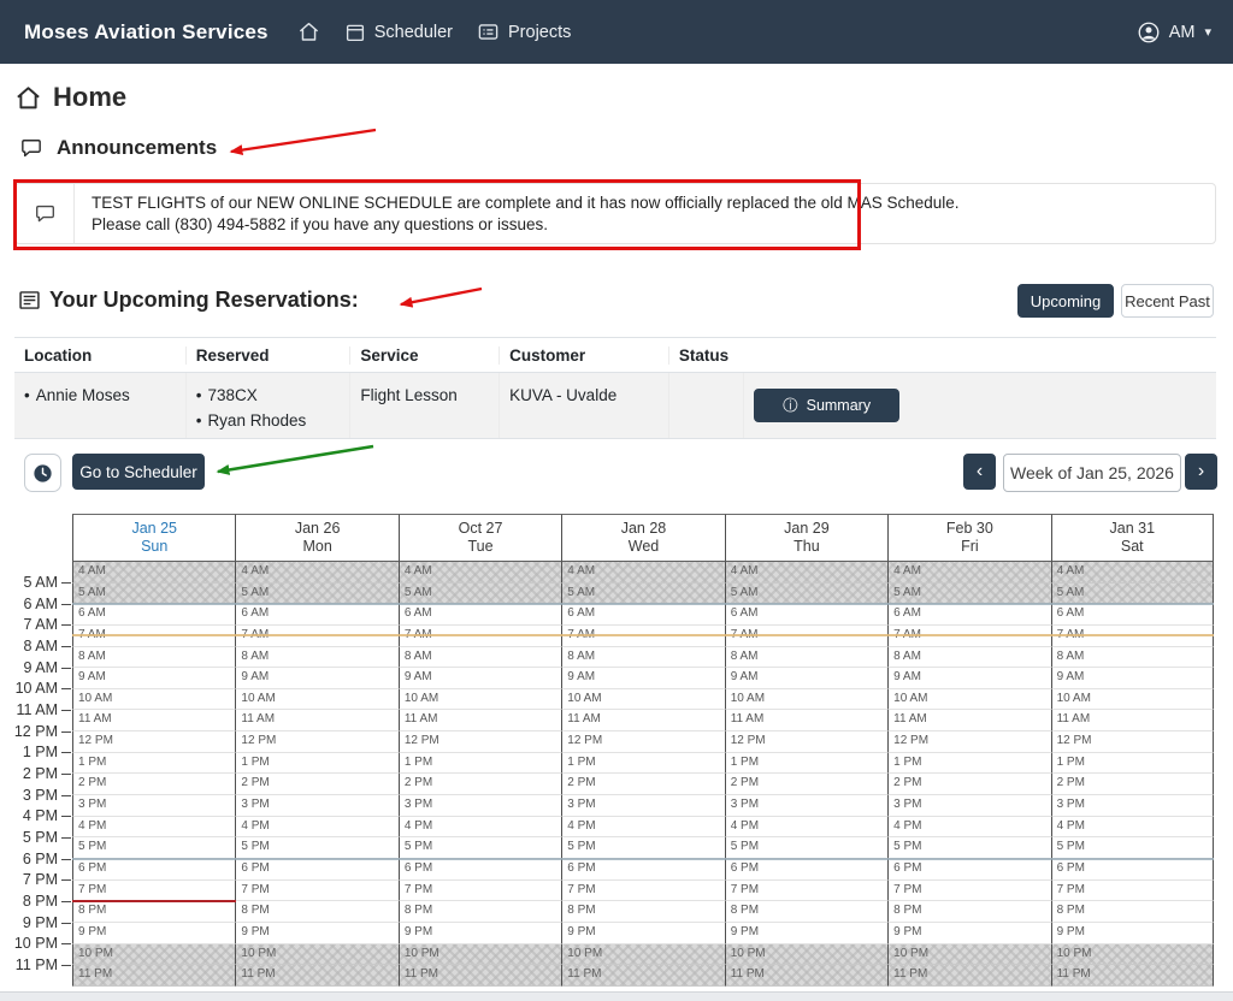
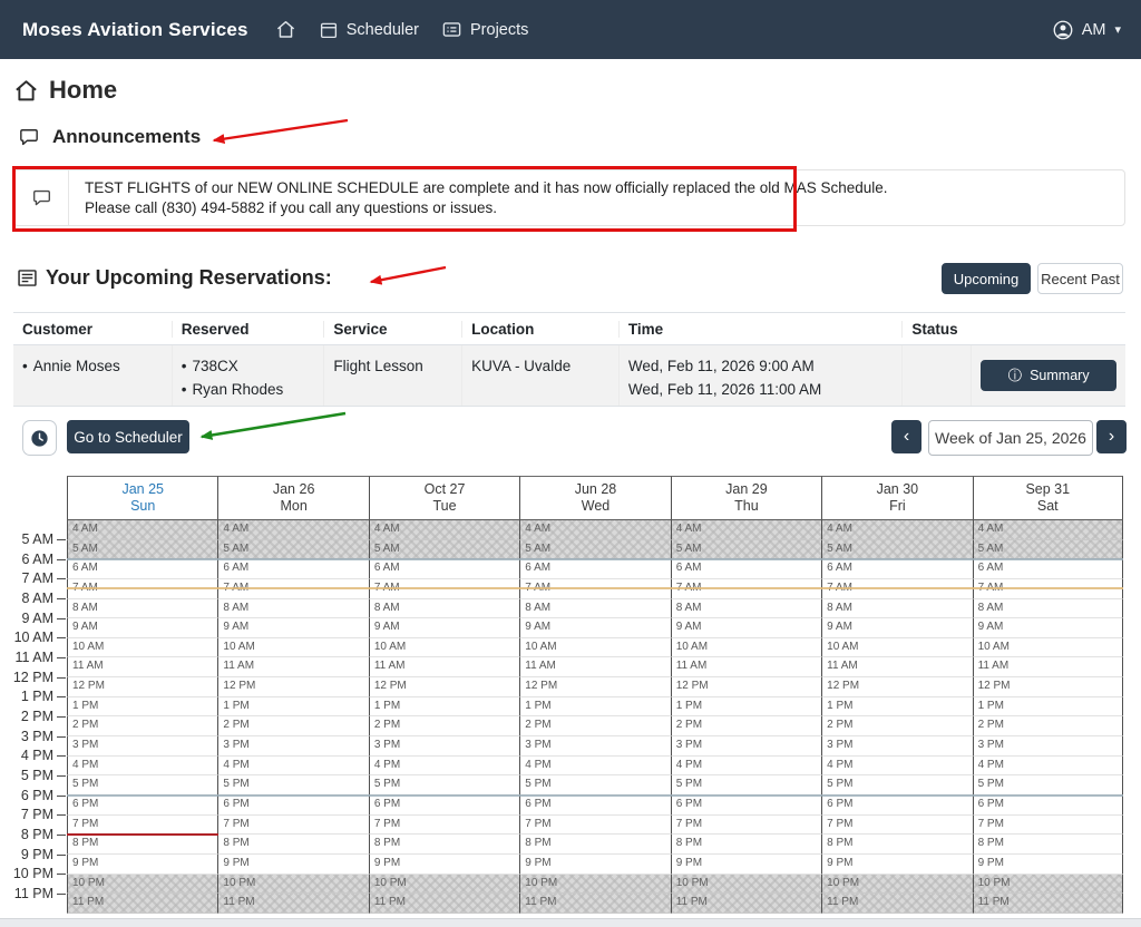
  Moses Aviation Services
  Scheduler
  Projects
  AM
  ▾
  Home
  Announcements
  TEST FLIGHTS of our NEW ONLINE SCHEDULE are complete and it has now officially replaced the old MAS Schedule.
- Please call (830) 494-5882 if you have any questions or issues.
+ Please call (830) 494-5882 if you call any questions or issues.
  Your Upcoming Reservations:
  Upcoming
  Recent Past
- Location
+ Customer
  Reserved
  Service
- Customer
+ Location
+ Time
  Status
  • Annie Moses
  • 738CX
  • Ryan Rhodes
  Flight Lesson
  KUVA - Uvalde
+ Wed, Feb 11, 2026 9:00 AM
+ Wed, Feb 11, 2026 11:00 AM
  ⓘ
  Summary
  Go to Scheduler
  ‹
  Week of Jan 25, 2026
  ›
  Jan 25
  Sun
  Jan 26
  Mon
  Oct 27
  Tue
- Jan 28
+ Jun 28
  Wed
  Jan 29
  Thu
- Feb 30
+ Jan 30
  Fri
- Jan 31
+ Sep 31
  Sat
  4 AM
  4 AM
  4 AM
  4 AM
  4 AM
  4 AM
  4 AM
  5 AM
  5 AM
  5 AM
  5 AM
  5 AM
  5 AM
  5 AM
  6 AM
  6 AM
  6 AM
  6 AM
  6 AM
  6 AM
  6 AM
  7 AM
  7 AM
  7 AM
  7 AM
  7 AM
  7 AM
  7 AM
  8 AM
  8 AM
  8 AM
  8 AM
  8 AM
  8 AM
  8 AM
  9 AM
  9 AM
  9 AM
  9 AM
  9 AM
  9 AM
  9 AM
  10 AM
  10 AM
  10 AM
  10 AM
  10 AM
  10 AM
  10 AM
  11 AM
  11 AM
  11 AM
  11 AM
  11 AM
  11 AM
  11 AM
  12 PM
  12 PM
  12 PM
  12 PM
  12 PM
  12 PM
  12 PM
  1 PM
  1 PM
  1 PM
  1 PM
  1 PM
  1 PM
  1 PM
  2 PM
  2 PM
  2 PM
  2 PM
  2 PM
  2 PM
  2 PM
  3 PM
  3 PM
  3 PM
  3 PM
  3 PM
  3 PM
  3 PM
  4 PM
  4 PM
  4 PM
  4 PM
  4 PM
  4 PM
  4 PM
  5 PM
  5 PM
  5 PM
  5 PM
  5 PM
  5 PM
  5 PM
  6 PM
  6 PM
  6 PM
  6 PM
  6 PM
  6 PM
  6 PM
  7 PM
  7 PM
  7 PM
  7 PM
  7 PM
  7 PM
  7 PM
  8 PM
  8 PM
  8 PM
  8 PM
  8 PM
  8 PM
  8 PM
  9 PM
  9 PM
  9 PM
  9 PM
  9 PM
  9 PM
  9 PM
  10 PM
  10 PM
  10 PM
  10 PM
  10 PM
  10 PM
  10 PM
  11 PM
  11 PM
  11 PM
  11 PM
  11 PM
  11 PM
  11 PM
  5 AM
  6 AM
  7 AM
  8 AM
  9 AM
  10 AM
  11 AM
  12 PM
  1 PM
  2 PM
  3 PM
  4 PM
  5 PM
  6 PM
  7 PM
  8 PM
  9 PM
  10 PM
  11 PM
